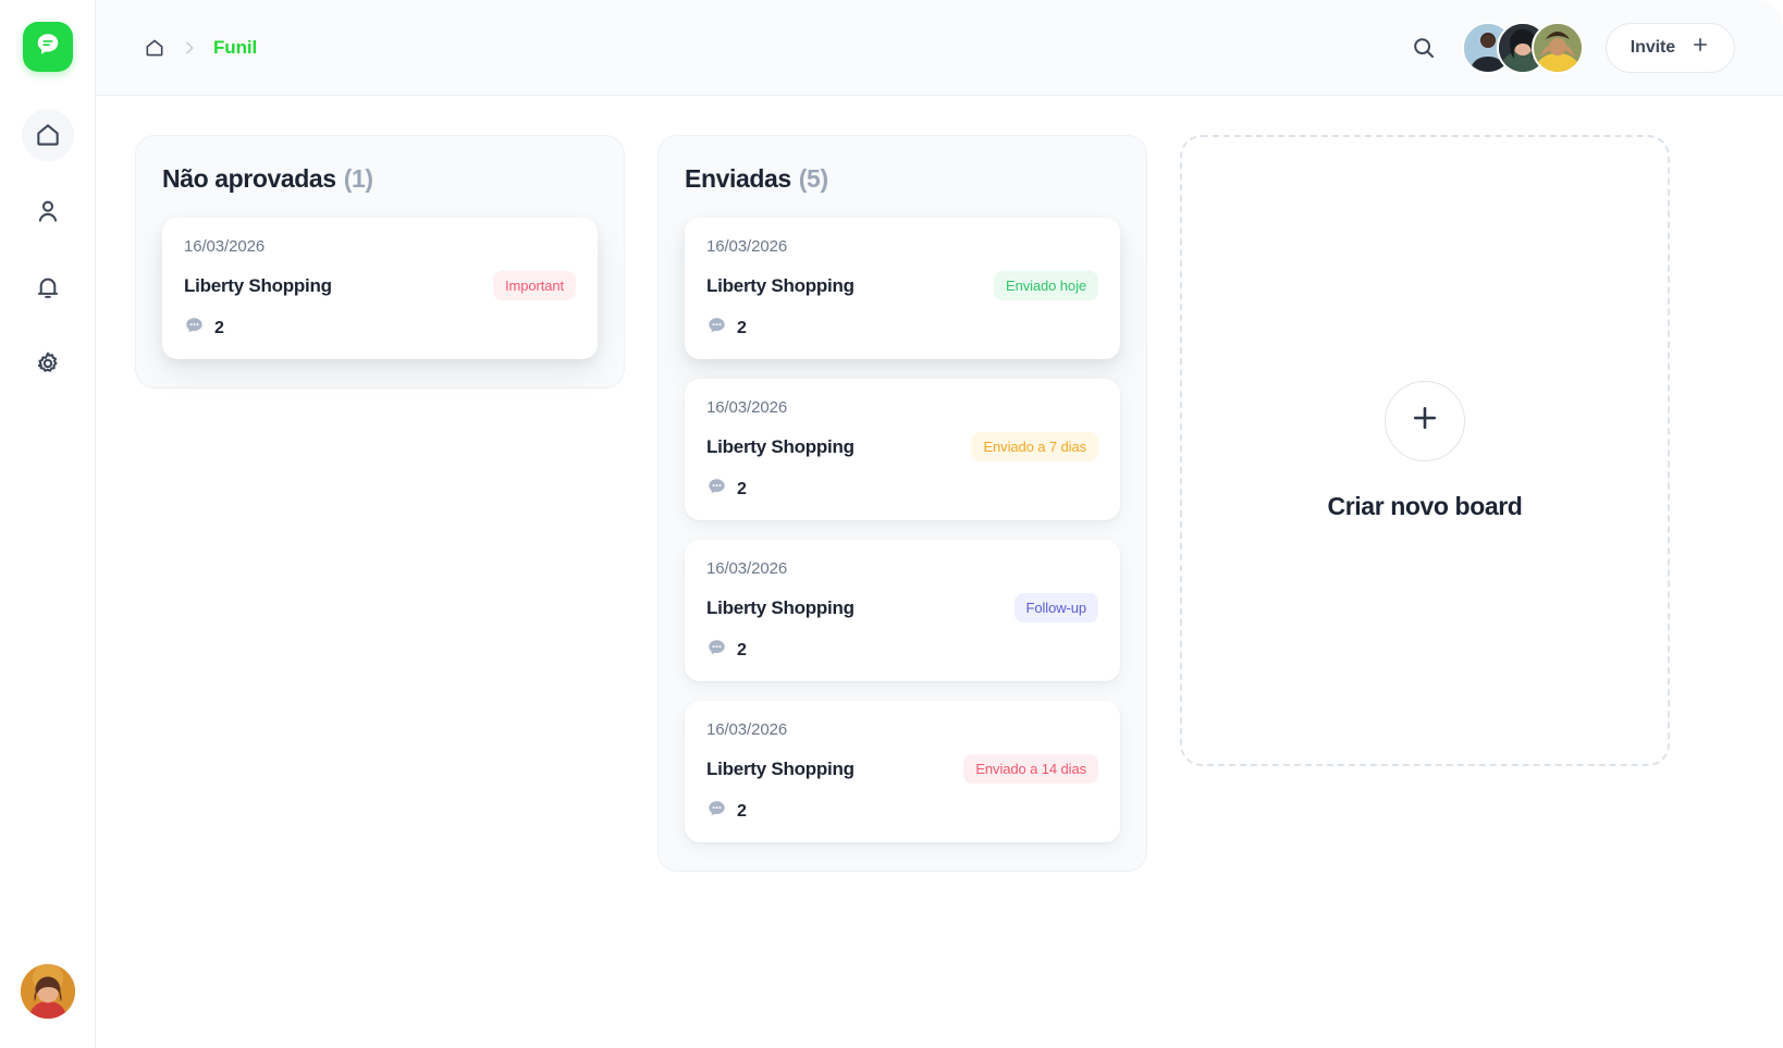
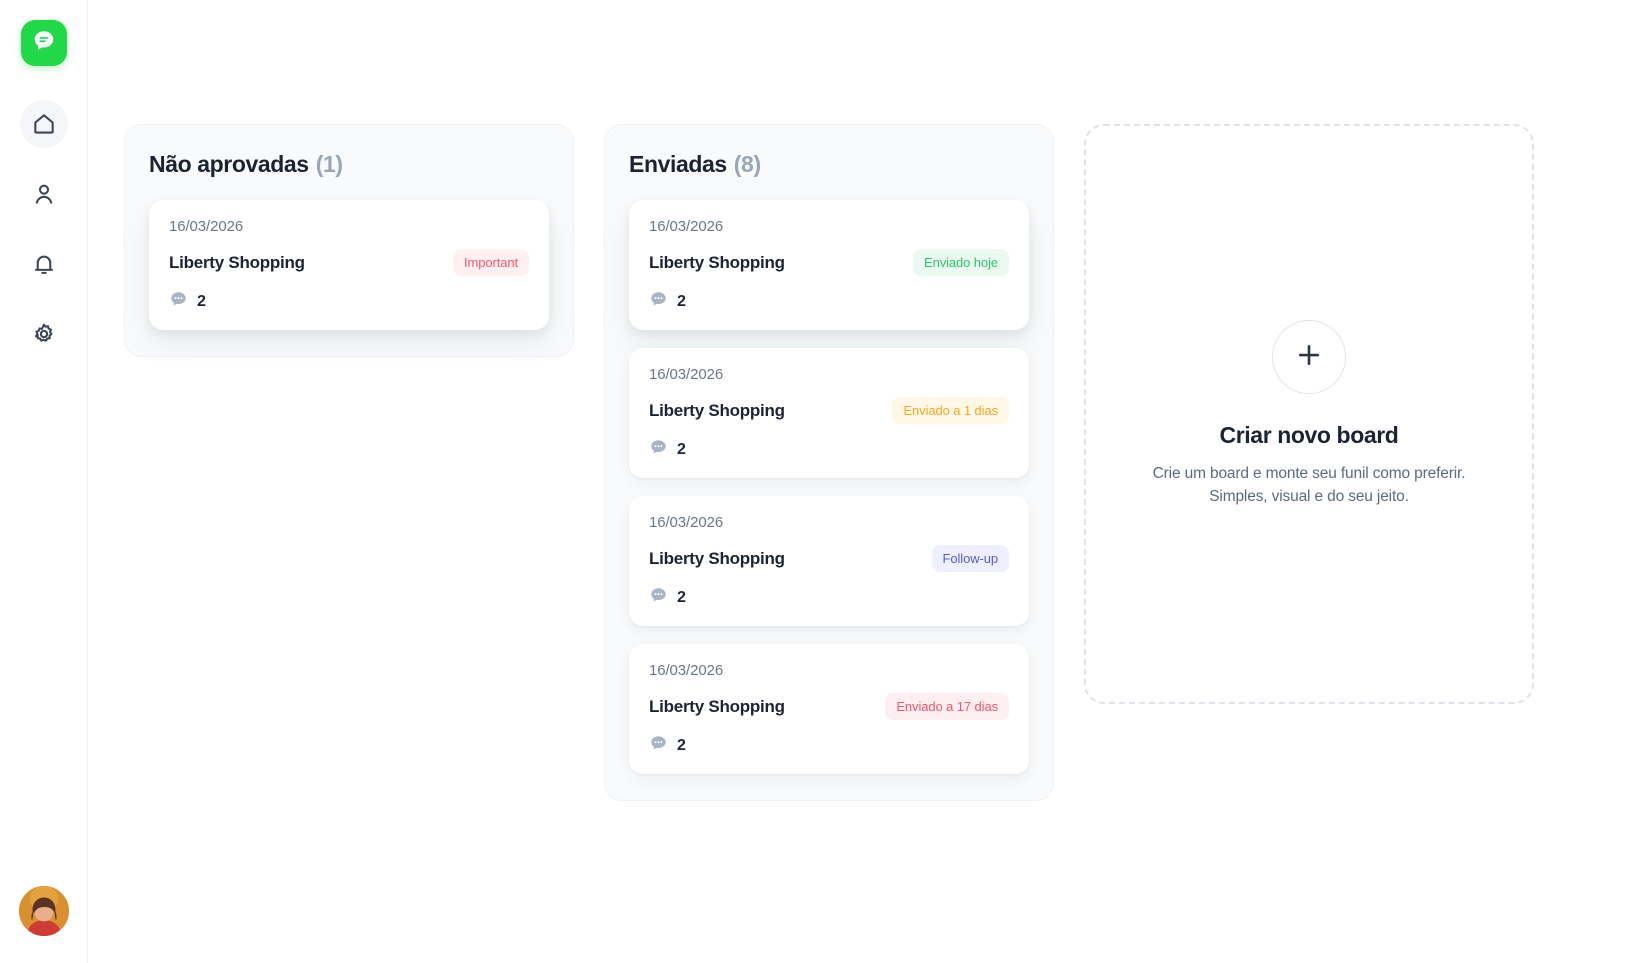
- Funil
- Invite
  Não aprovadas
  (1)
  16/03/2026
  Liberty Shopping
  Important
  2
  Enviadas
- (5)
+ (8)
  16/03/2026
  Liberty Shopping
  Enviado hoje
  2
  16/03/2026
  Liberty Shopping
- Enviado a 7 dias
+ Enviado a 1 dias
  2
  16/03/2026
  Liberty Shopping
  Follow-up
  2
  16/03/2026
  Liberty Shopping
- Enviado a 14 dias
+ Enviado a 17 dias
  2
  Criar novo board
+ Crie um board e monte seu funil como preferir. Simples, visual e do seu jeito.
